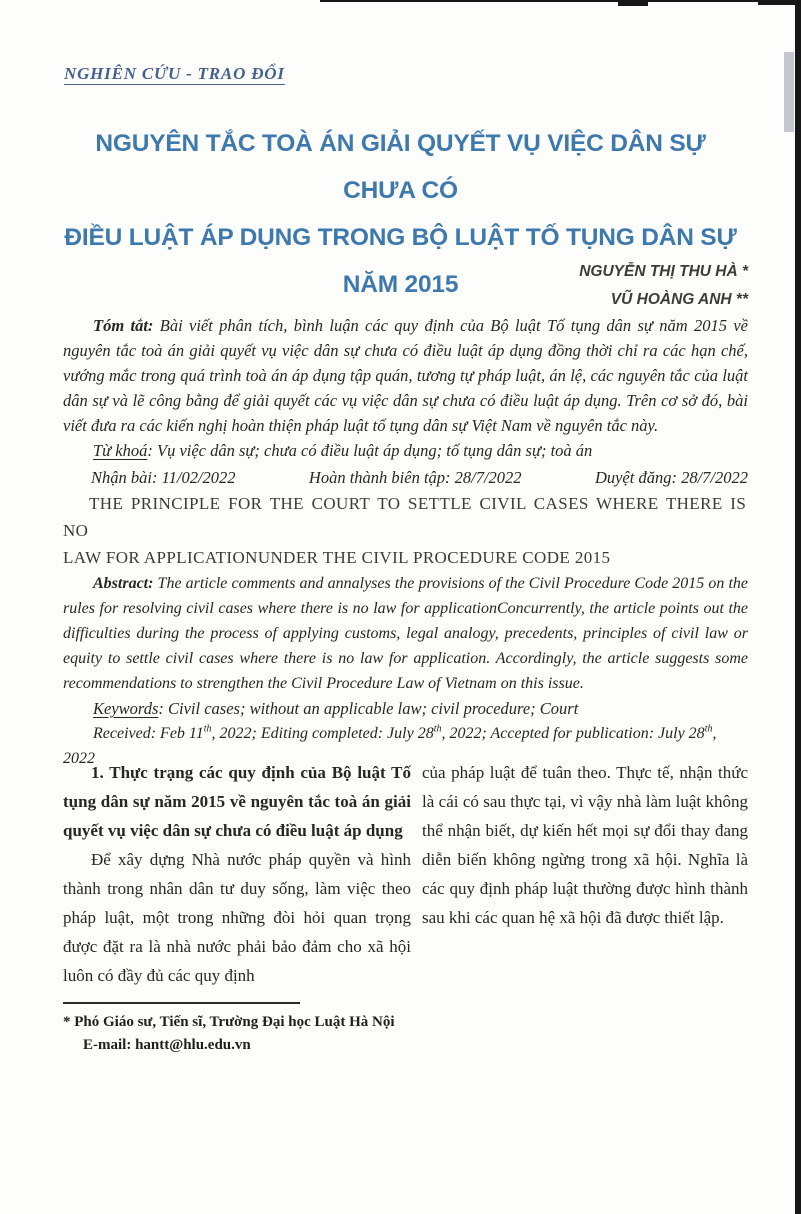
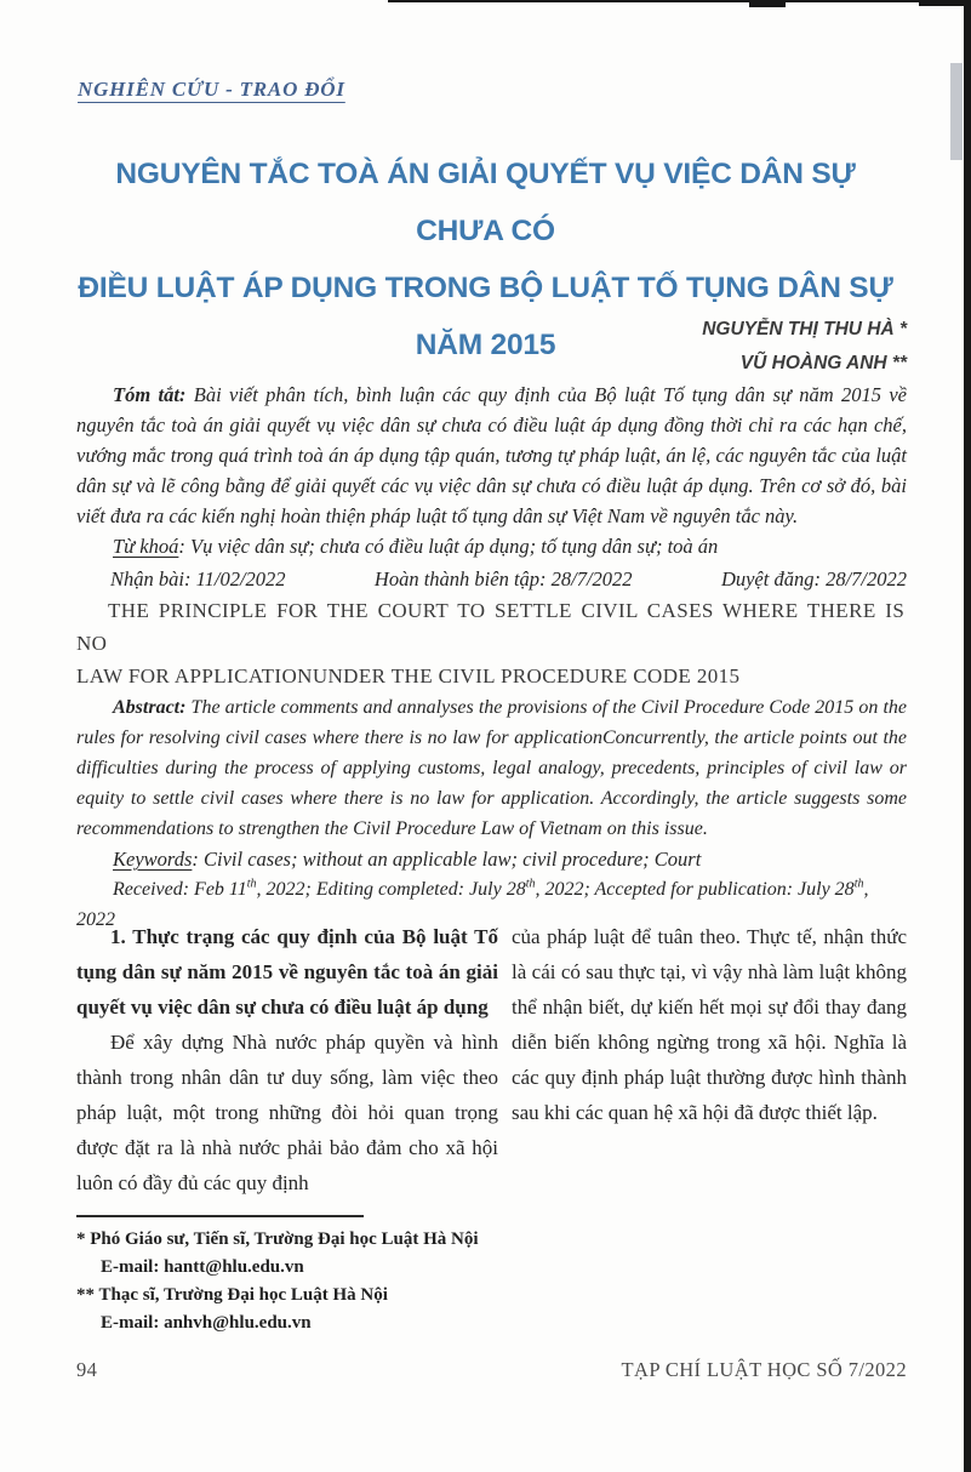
  NGHIÊN CỨU - TRAO ĐỔI
  NGUYÊN TẮC TOÀ ÁN GIẢI QUYẾT VỤ VIỆC DÂN SỰ CHƯA CÓ
  ĐIỀU LUẬT ÁP DỤNG TRONG BỘ LUẬT TỐ TỤNG DÂN SỰ NĂM 2015
  NGUYỄN THỊ THU HÀ *
  VŨ HOÀNG ANH **
  Tóm tắt: Bài viết phân tích, bình luận các quy định của Bộ luật Tố tụng dân sự năm 2015 về nguyên tắc toà án giải quyết vụ việc dân sự chưa có điều luật áp dụng đồng thời chỉ ra các hạn chế, vướng mắc trong quá trình toà án áp dụng tập quán, tương tự pháp luật, án lệ, các nguyên tắc của luật dân sự và lẽ công bằng để giải quyết các vụ việc dân sự chưa có điều luật áp dụng. Trên cơ sở đó, bài viết đưa ra các kiến nghị hoàn thiện pháp luật tố tụng dân sự Việt Nam về nguyên tắc này.
  Từ khoá: Vụ việc dân sự; chưa có điều luật áp dụng; tố tụng dân sự; toà án
  Nhận bài: 11/02/2022
  Hoàn thành biên tập: 28/7/2022
  Duyệt đăng: 28/7/2022
  THE PRINCIPLE FOR THE COURT TO SETTLE CIVIL CASES WHERE THERE IS NO
  LAW FOR APPLICATIONUNDER THE CIVIL PROCEDURE CODE 2015
  Abstract: The article comments and annalyses the provisions of the Civil Procedure Code 2015 on the rules for resolving civil cases where there is no law for applicationConcurrently, the article points out the difficulties during the process of applying customs, legal analogy, precedents, principles of civil law or equity to settle civil cases where there is no law for application. Accordingly, the article suggests some recommendations to strengthen the Civil Procedure Law of Vietnam on this issue.
  Keywords: Civil cases; without an applicable law; civil procedure; Court
  Received: Feb 11th, 2022; Editing completed: July 28th, 2022; Accepted for publication: July 28th, 2022
  1. Thực trạng các quy định của Bộ luật Tố tụng dân sự năm 2015 về nguyên tắc toà án giải quyết vụ việc dân sự chưa có điều luật áp dụng
  Để xây dựng Nhà nước pháp quyền và hình thành trong nhân dân tư duy sống, làm việc theo pháp luật, một trong những đòi hỏi quan trọng được đặt ra là nhà nước phải bảo đảm cho xã hội luôn có đầy đủ các quy định
  của pháp luật để tuân theo. Thực tế, nhận thức là cái có sau thực tại, vì vậy nhà làm luật không thể nhận biết, dự kiến hết mọi sự đổi thay đang diễn biến không ngừng trong xã hội. Nghĩa là các quy định pháp luật thường được hình thành sau khi các quan hệ xã hội đã được thiết lập.
  * Phó Giáo sư, Tiến sĩ, Trường Đại học Luật Hà Nội
  E-mail: hantt@hlu.edu.vn
+ ** Thạc sĩ, Trường Đại học Luật Hà Nội
+ E-mail: anhvh@hlu.edu.vn
+ 94
+ TẠP CHÍ LUẬT HỌC SỐ 7/2022
